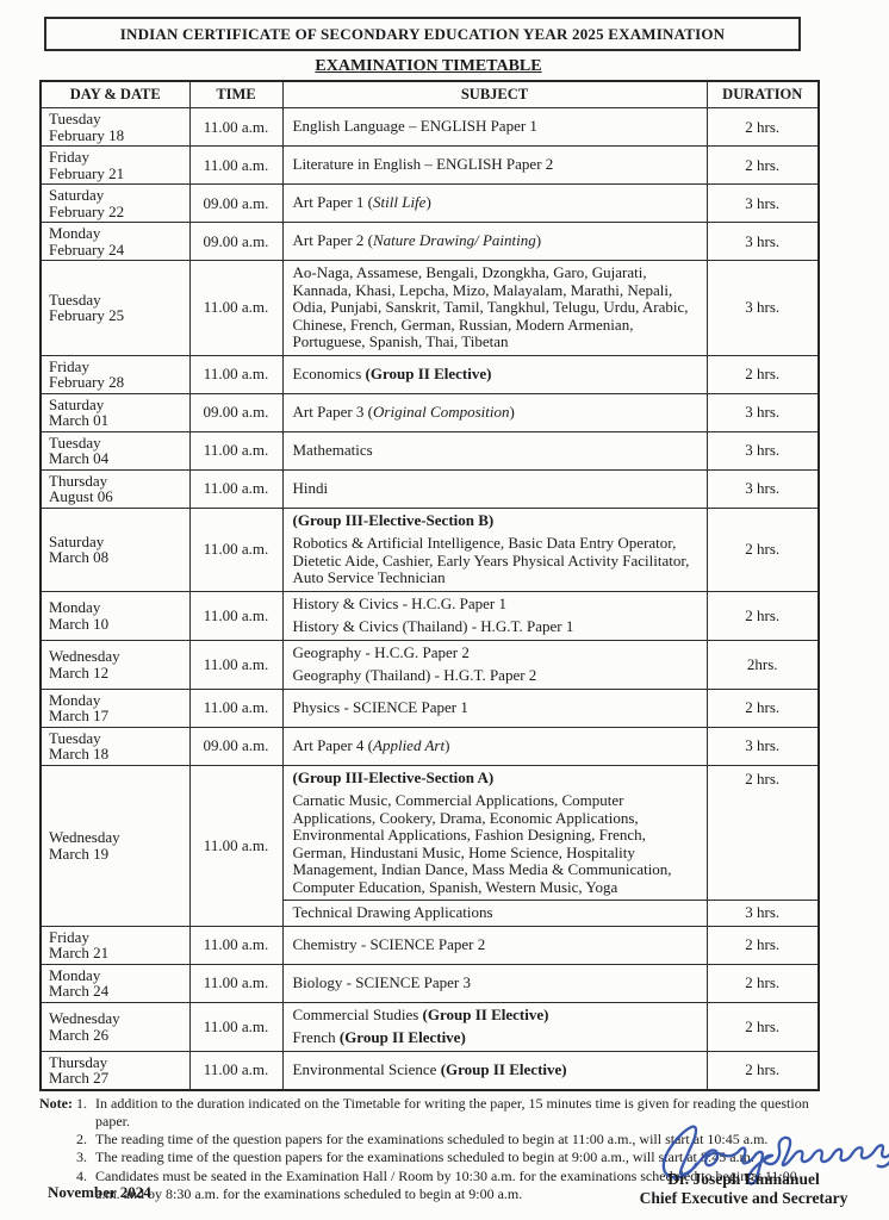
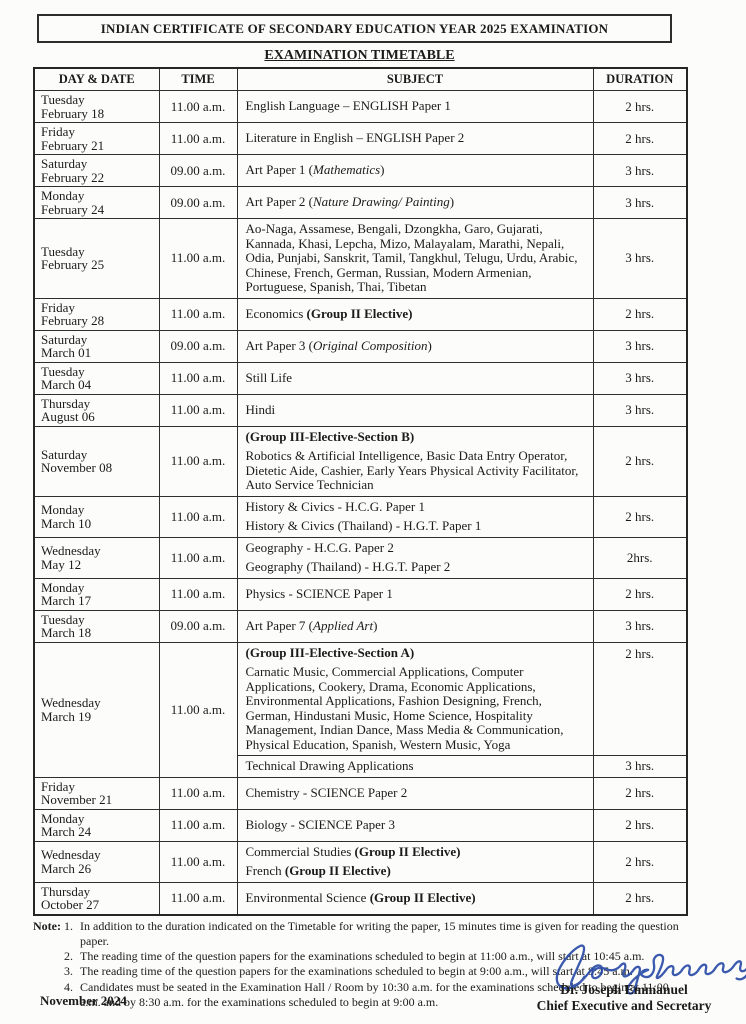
  INDIAN CERTIFICATE OF SECONDARY EDUCATION YEAR 2025 EXAMINATION
  EXAMINATION TIMETABLE
  DAY & DATE	TIME	SUBJECT	DURATION
  TuesdayFebruary 18	11.00 a.m.	English Language – ENGLISH Paper 1	2 hrs.
  FridayFebruary 21	11.00 a.m.	Literature in English – ENGLISH Paper 2	2 hrs.
- SaturdayFebruary 22	09.00 a.m.	Art Paper 1 (Still Life)	3 hrs.
+ SaturdayFebruary 22	09.00 a.m.	Art Paper 1 (Mathematics)	3 hrs.
  MondayFebruary 24	09.00 a.m.	Art Paper 2 (Nature Drawing/ Painting)	3 hrs.
  TuesdayFebruary 25	11.00 a.m.	Ao-Naga, Assamese, Bengali, Dzongkha, Garo, Gujarati, Kannada, Khasi, Lepcha, Mizo, Malayalam, Marathi, Nepali, Odia, Punjabi, Sanskrit, Tamil, Tangkhul, Telugu, Urdu, Arabic, Chinese, French, German, Russian, Modern Armenian, Portuguese, Spanish, Thai, Tibetan	3 hrs.
  FridayFebruary 28	11.00 a.m.	Economics (Group II Elective)	2 hrs.
  SaturdayMarch 01	09.00 a.m.	Art Paper 3 (Original Composition)	3 hrs.
- TuesdayMarch 04	11.00 a.m.	Mathematics	3 hrs.
+ TuesdayMarch 04	11.00 a.m.	Still Life	3 hrs.
  ThursdayAugust 06	11.00 a.m.	Hindi	3 hrs.
- SaturdayMarch 08	11.00 a.m.	(Group III-Elective-Section B)Robotics & Artificial Intelligence, Basic Data Entry Operator, Dietetic Aide, Cashier, Early Years Physical Activity Facilitator, Auto Service Technician	2 hrs.
+ SaturdayNovember 08	11.00 a.m.	(Group III-Elective-Section B)Robotics & Artificial Intelligence, Basic Data Entry Operator, Dietetic Aide, Cashier, Early Years Physical Activity Facilitator, Auto Service Technician	2 hrs.
  MondayMarch 10	11.00 a.m.	History & Civics - H.C.G. Paper 1History & Civics (Thailand) - H.G.T. Paper 1	2 hrs.
- WednesdayMarch 12	11.00 a.m.	Geography - H.C.G. Paper 2Geography (Thailand) - H.G.T. Paper 2	2hrs.
+ WednesdayMay 12	11.00 a.m.	Geography - H.C.G. Paper 2Geography (Thailand) - H.G.T. Paper 2	2hrs.
  MondayMarch 17	11.00 a.m.	Physics - SCIENCE Paper 1	2 hrs.
- TuesdayMarch 18	09.00 a.m.	Art Paper 4 (Applied Art)	3 hrs.
+ TuesdayMarch 18	09.00 a.m.	Art Paper 7 (Applied Art)	3 hrs.
- WednesdayMarch 19	11.00 a.m.	(Group III-Elective-Section A)Carnatic Music, Commercial Applications, Computer Applications, Cookery, Drama, Economic Applications, Environmental Applications, Fashion Designing, French, German, Hindustani Music, Home Science, Hospitality Management, Indian Dance, Mass Media & Communication, Computer Education, Spanish, Western Music, Yoga	2 hrs.
+ WednesdayMarch 19	11.00 a.m.	(Group III-Elective-Section A)Carnatic Music, Commercial Applications, Computer Applications, Cookery, Drama, Economic Applications, Environmental Applications, Fashion Designing, French, German, Hindustani Music, Home Science, Hospitality Management, Indian Dance, Mass Media & Communication, Physical Education, Spanish, Western Music, Yoga	2 hrs.
  Technical Drawing Applications	3 hrs.
- FridayMarch 21	11.00 a.m.	Chemistry - SCIENCE Paper 2	2 hrs.
+ FridayNovember 21	11.00 a.m.	Chemistry - SCIENCE Paper 2	2 hrs.
  MondayMarch 24	11.00 a.m.	Biology - SCIENCE Paper 3	2 hrs.
  WednesdayMarch 26	11.00 a.m.	Commercial Studies (Group II Elective)French (Group II Elective)	2 hrs.
- ThursdayMarch 27	11.00 a.m.	Environmental Science (Group II Elective)	2 hrs.
+ ThursdayOctober 27	11.00 a.m.	Environmental Science (Group II Elective)	2 hrs.
  Note:
  1.
  In addition to the duration indicated on the Timetable for writing the paper, 15 minutes time is given for reading the question paper.
  2.
  The reading time of the question papers for the examinations scheduled to begin at 11:00 a.m., will strt at 10:45 a.m.
  3.
  The reading time of the question papers for the examinations scheduled to begin at 9:00 a.m., will sart at:45 a.
  4.
  Candidates must be seated in the Examination Hall / Room by 10:30 a.m. for the examinations scheud to begin at 11:00 a.m. and by 8:30 a.m. for the examinations scheduled to begin at 9:00 a.m.
  November 2024
  Dr. Joseph Emmanuel
  Chief Executive and Secretary
